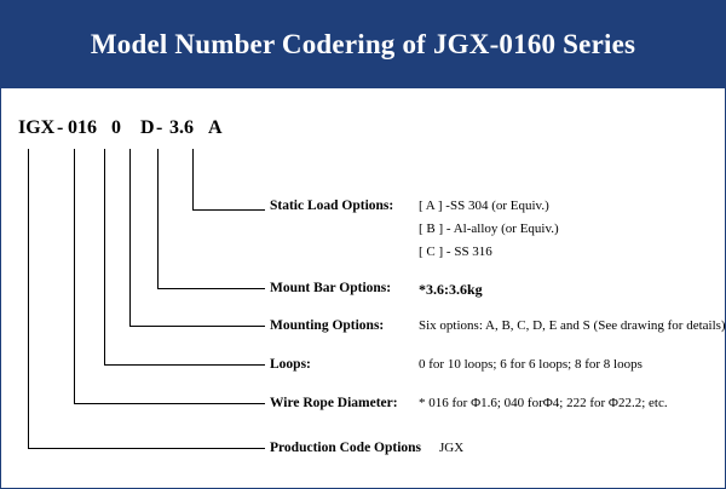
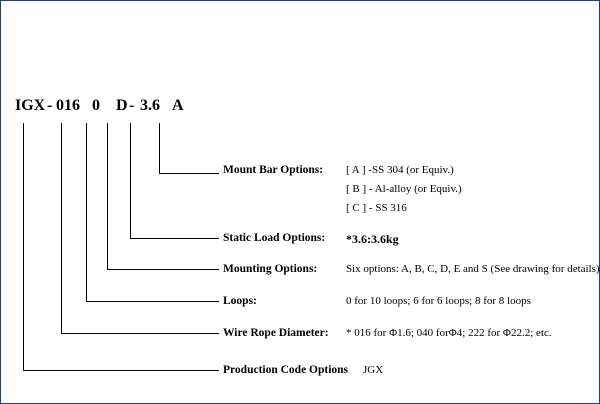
- Model Number Codering of JGX-0160 Series
  IGX
  -
  016
  0
  D
  -
  3.6
  A
- Static Load Options:
+ Mount Bar Options:
  [ A ] -SS 304 (or Equiv.)
  [ B ] - Al-alloy (or Equiv.)
  [ C ] - SS 316
- Mount Bar Options:
+ Static Load Options:
  *3.6:3.6kg
  Mounting Options:
  Six options: A, B, C, D, E and S (See drawing for details)
  Loops:
  0 for 10 loops; 6 for 6 loops; 8 for 8 loops
  Wire Rope Diameter:
  * 016 for Φ1.6; 040 forΦ4; 222 for Φ22.2; etc.
  Production Code Options
  JGX
